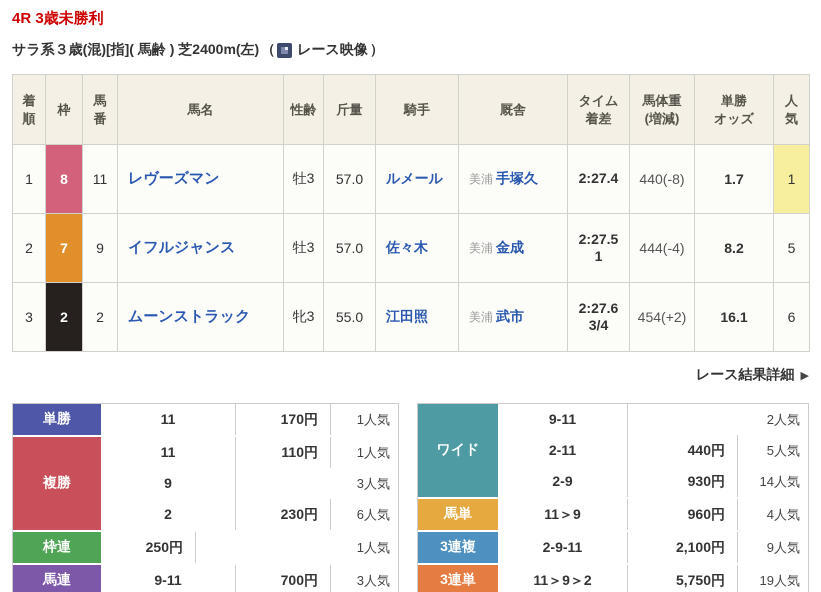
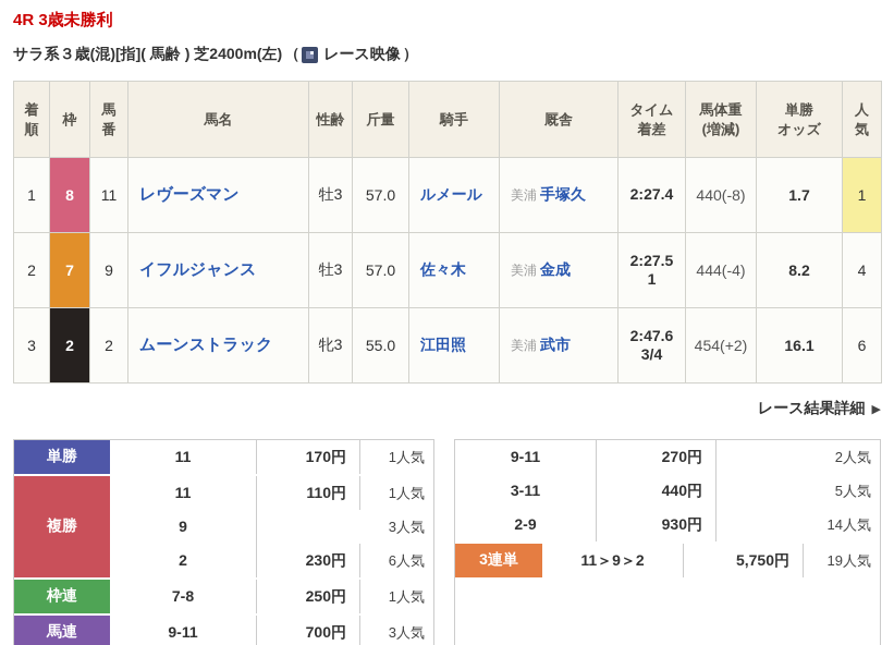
  4R 3歳未勝利
  サラ系３歳(混)[指]( 馬齢 ) 芝2400m(左)
  （
  レース映像
  ）
  着順	枠	馬番	馬名	性齢	斤量	騎手	厩舎	タイム着差	馬体重(増減)	単勝オッズ	人気
  1	8	11	レヴーズマン	牡3	57.0	ルメール	美浦 手塚久	2:27.4	440(-8)	1.7	1
- 2	7	9	イフルジャンス	牡3	57.0	佐々木	美浦 金成	2:27.51	444(-4)	8.2	5
+ 2	7	9	イフルジャンス	牡3	57.0	佐々木	美浦 金成	2:27.51	444(-4)	8.2	4
- 3	2	2	ムーンストラック	牝3	55.0	江田照	美浦 武市	2:27.63/4	454(+2)	16.1	6
+ 3	2	2	ムーンストラック	牝3	55.0	江田照	美浦 武市	2:47.63/4	454(+2)	16.1	6
  レース結果詳細 ▶
  単勝
  11
  170円
  1人気
  複勝
  11
  110円
  1人気
  9
  3人気
  2
  230円
  6人気
  枠連
+ 7-8
  250円
  1人気
  馬連
  9-11
  700円
  3人気
- ワイド
  9-11
+ 270円
  2人気
- 2-11
+ 3-11
  440円
  5人気
  2-9
  930円
  14人気
- 馬単
- 11＞9
- 960円
- 4人気
- 3連複
- 2-9-11
- 2,100円
- 9人気
  3連単
  11＞9＞2
  5,750円
  19人気
